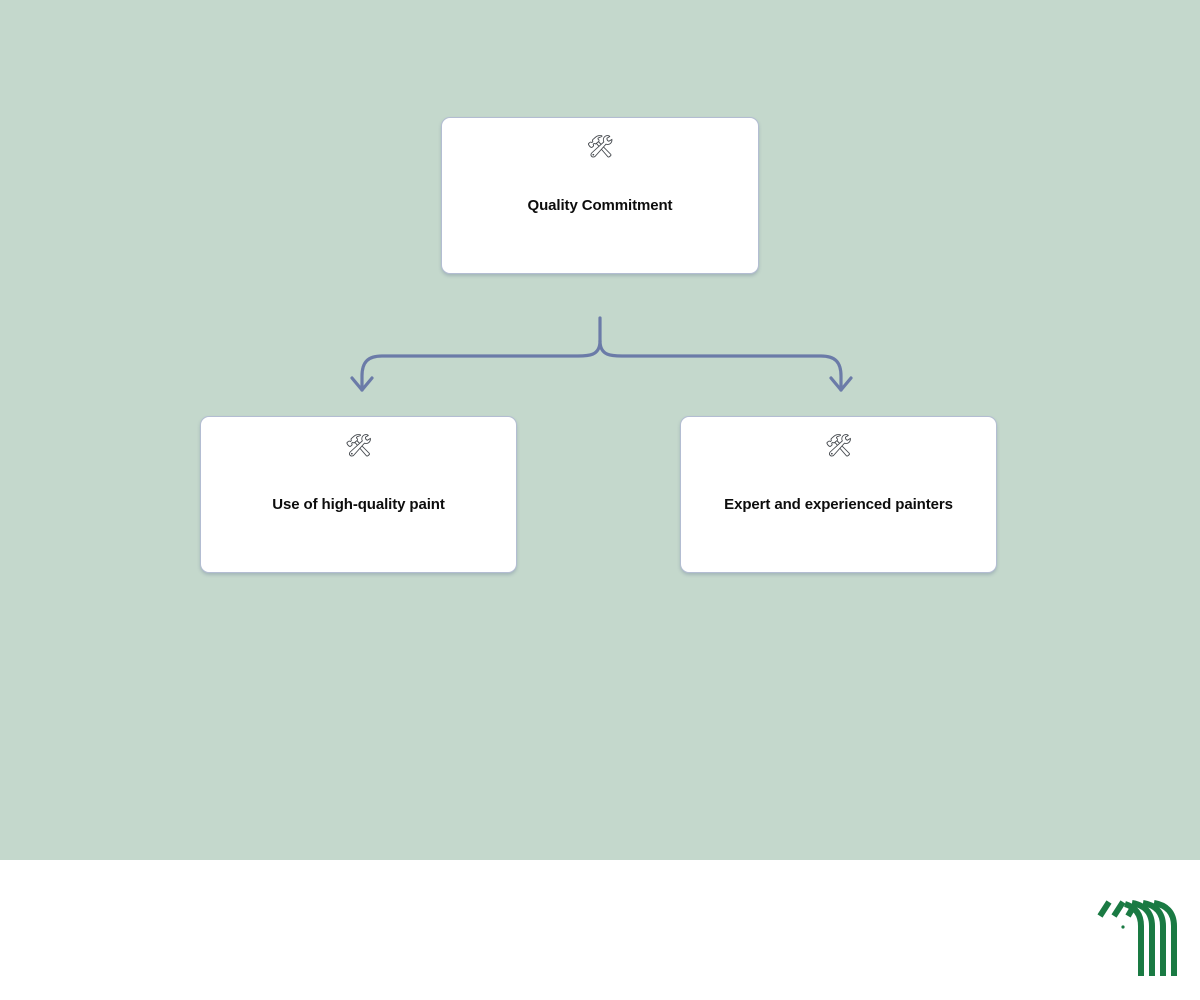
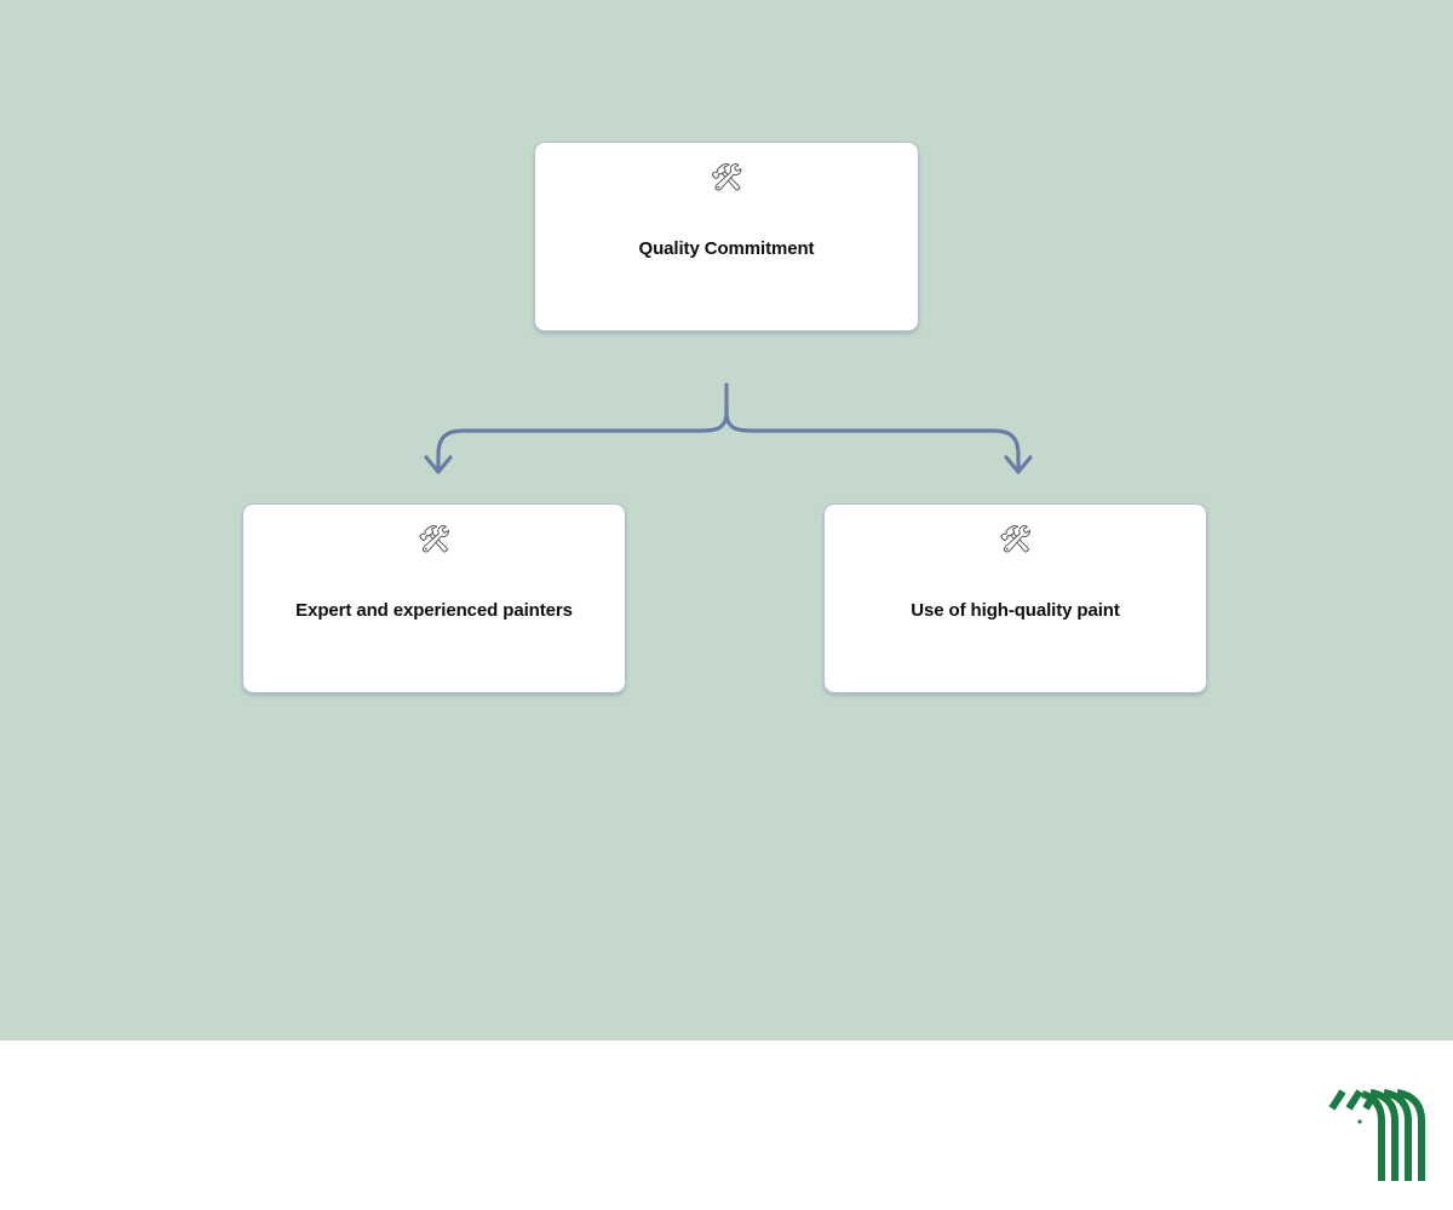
  🛠
  Quality Commitment
  🛠
- Use of high-quality paint
+ Expert and experienced painters
  🛠
- Expert and experienced painters
+ Use of high-quality paint
